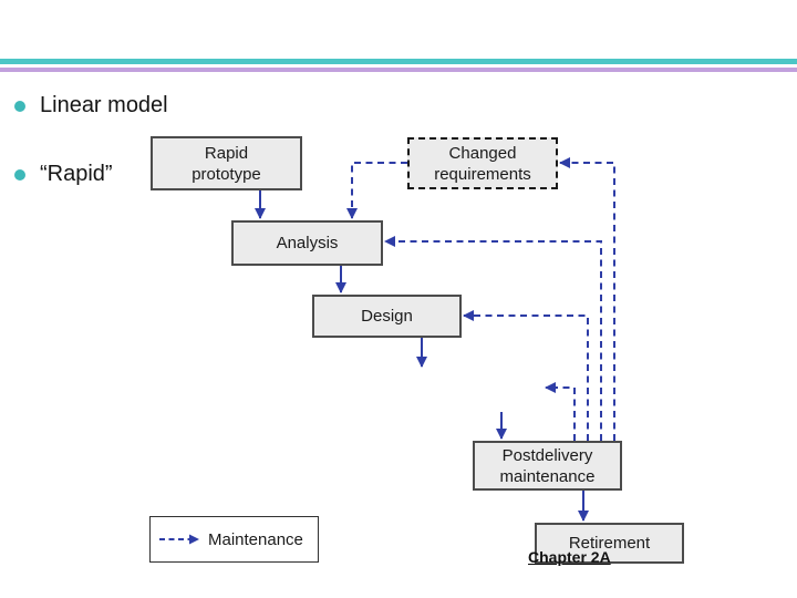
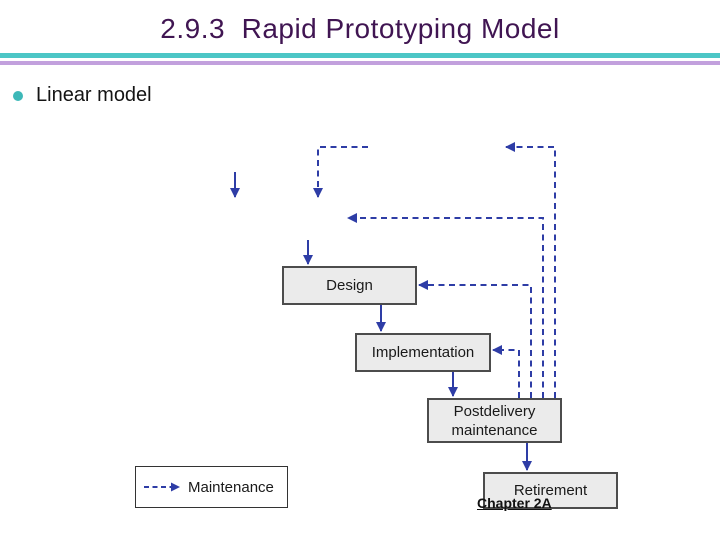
+ 2.9.3 Rapid Prototyping Model
  Linear model
- “Rapid”
- Rapid
- prototype
- Changed
- requirements
- Analysis
  Design
+ Implementation
  Postdelivery
  maintenance
  Retirement
  Maintenance
  Chapter 2A
